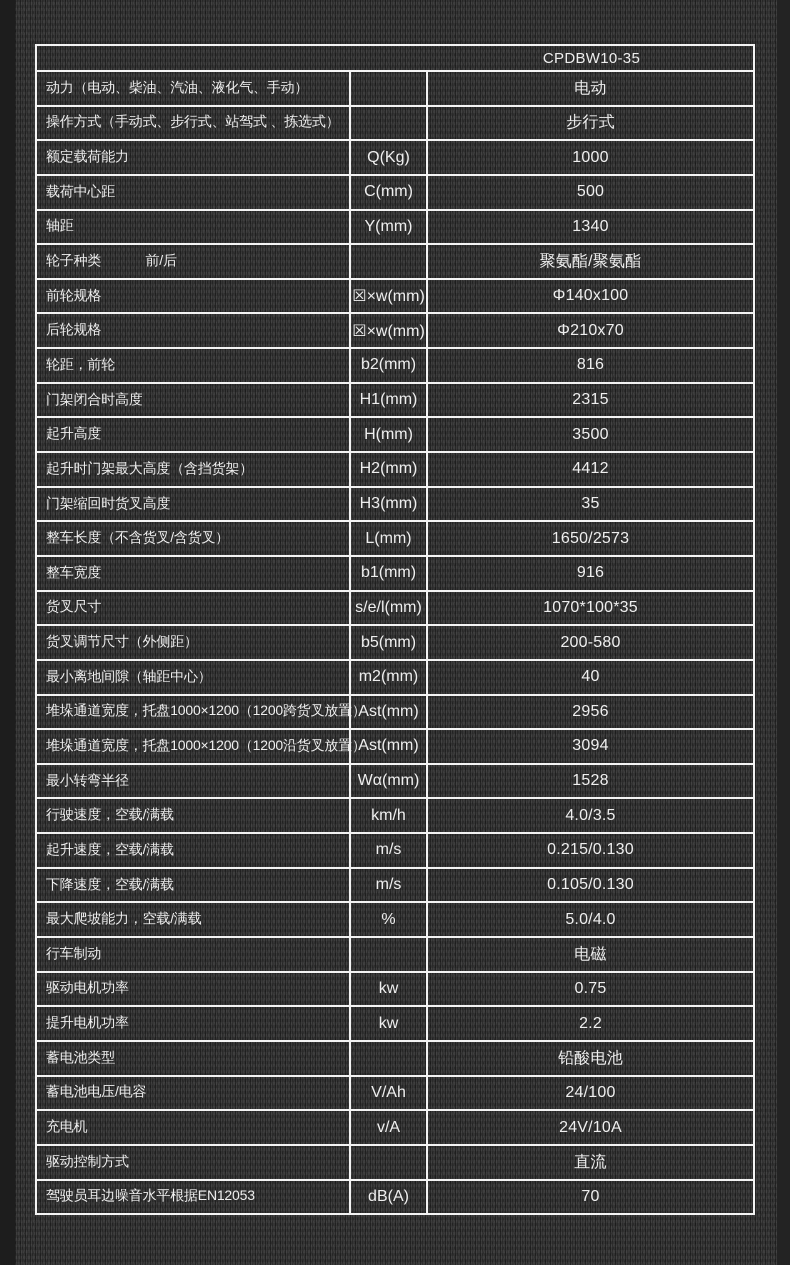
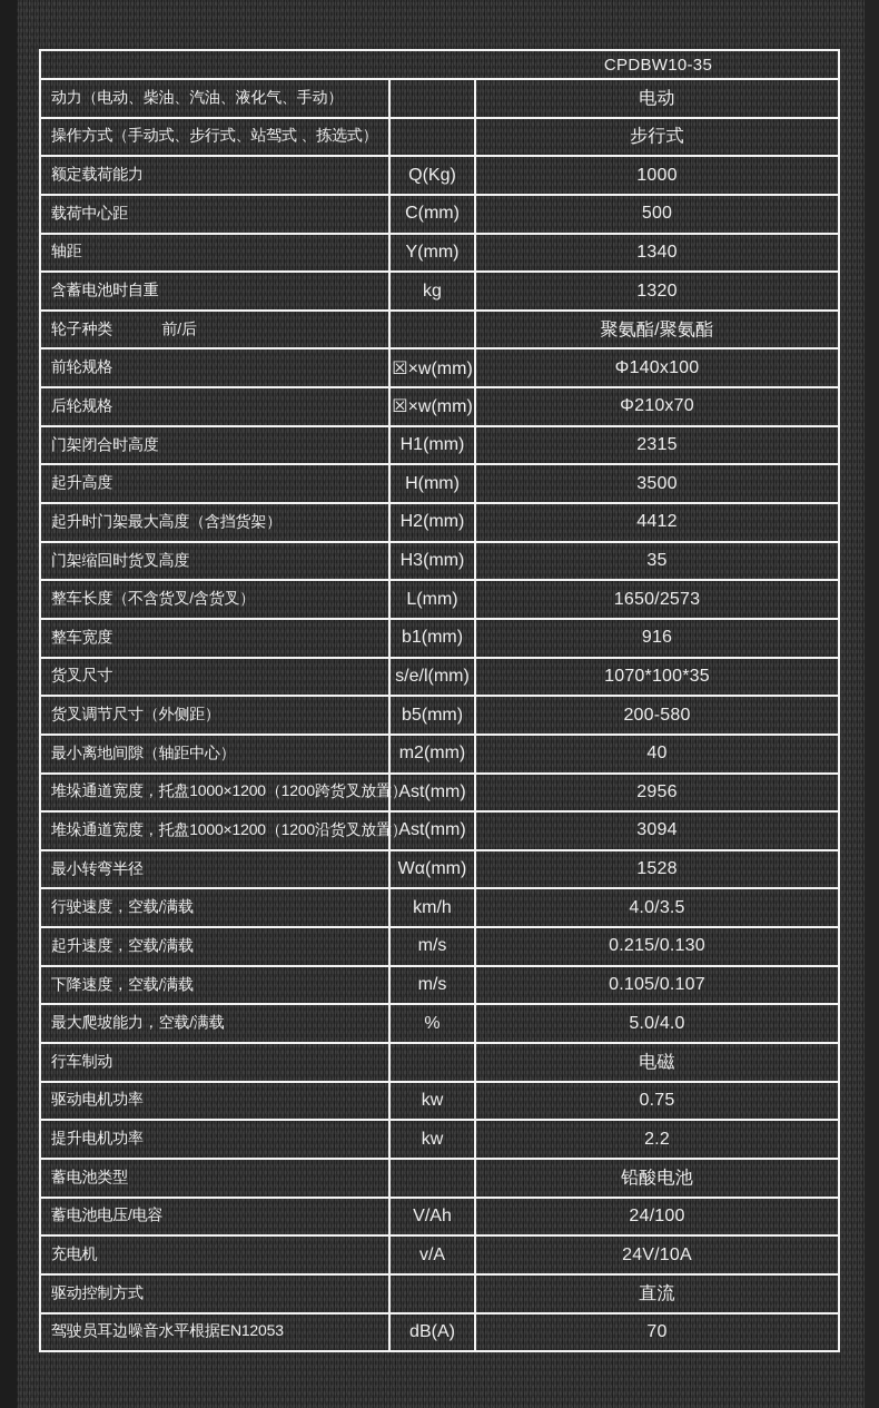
  CPDBW10-35
  动力（电动、柴油、汽油、液化气、手动）
  电动
  操作方式（手动式、步行式、站驾式 、拣选式）
  步行式
  额定载荷能力
  Q(Kg)
  1000
  载荷中心距
  C(mm)
  500
  轴距
  Y(mm)
  1340
+ 含蓄电池时自重
+ kg
+ 1320
  轮子种类 前/后
  聚氨酯/聚氨酯
  前轮规格
  ☒×w(mm)
  Φ140x100
  后轮规格
  ☒×w(mm)
  Φ210x70
- 轮距，前轮
- b2(mm)
- 816
  门架闭合时高度
  H1(mm)
  2315
  起升高度
  H(mm)
  3500
  起升时门架最大高度（含挡货架）
  H2(mm)
  4412
  门架缩回时货叉高度
  H3(mm)
  35
  整车长度（不含货叉/含货叉）
  L(mm)
  1650/2573
  整车宽度
  b1(mm)
  916
  货叉尺寸
  s/e/l(mm)
  1070*100*35
  货叉调节尺寸（外侧距）
  b5(mm)
  200-580
  最小离地间隙（轴距中心）
  m2(mm)
  40
  堆垛通道宽度，托盘1000×1200（1200跨货叉放置
  Ast(mm)
  2956
  堆垛通道宽度，托盘1000×1200（1200沿货叉放置
  Ast(mm)
  3094
  最小转弯半径
  Wα(mm)
  1528
  行驶速度，空载/满载
  km/h
  4.0/3.5
  起升速度，空载/满载
  m/s
  0.215/0.130
  下降速度，空载/满载
  m/s
- 0.105/0.130
+ 0.105/0.107
  最大爬坡能力，空载/满载
  %
  5.0/4.0
  行车制动
  电磁
  驱动电机功率
  kw
  0.75
  提升电机功率
  kw
  2.2
  蓄电池类型
  铅酸电池
  蓄电池电压/电容
  V/Ah
  24/100
  充电机
  v/A
  24V/10A
  驱动控制方式
  直流
  驾驶员耳边噪音水平根据EN12053
  dB(A)
  70
